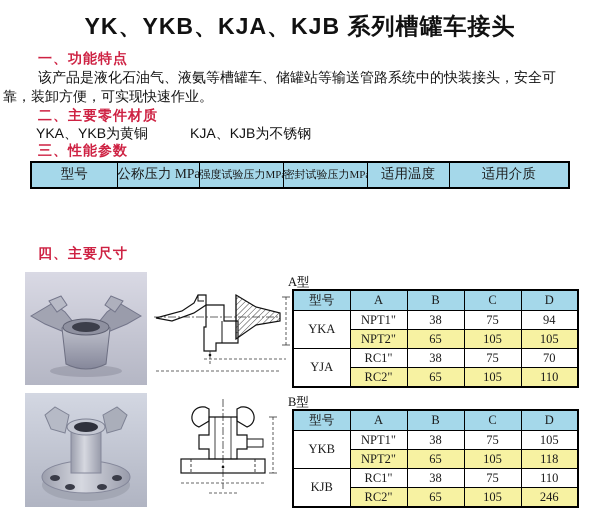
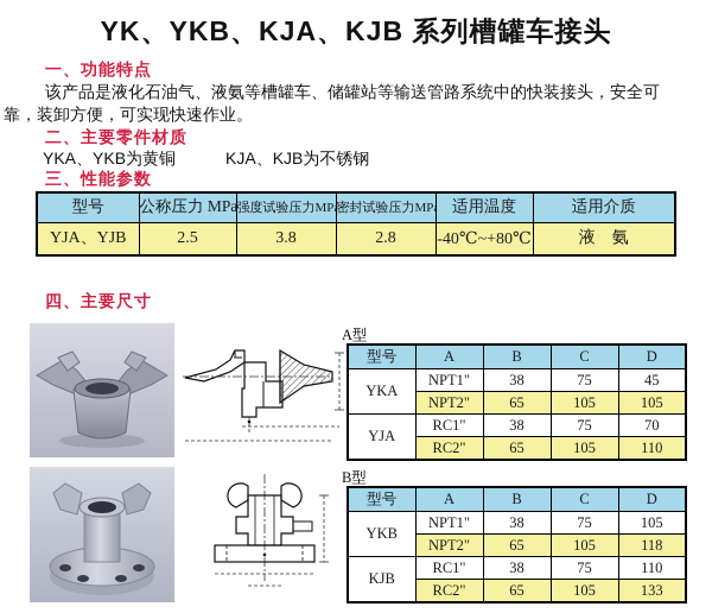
  YK、YKB、KJA、KJB 系列槽罐车接头
  一、功能特点
  该产品是液化石油气、液氨等槽罐车、储罐站等输送管路系统中的快装接头，安全可靠，装卸方便，可实现快速作业。
  二、主要零件材质
  YKA、YKB为黄铜 KJA、KJB为不锈钢
  三、性能参数
  型号	公称压力 MPa	强度试验压力MP	密封试验压力MP	适用温度	适用介质
+ YJA、YJB	2.5	3.8	2.8	-40℃~+80℃	液 氨
  四、主要尺寸
  A型
  型号	A	B	C	D
- YKA	NPT1"	38	75	94
+ YKA	NPT1"	38	75	45
  NPT2"	65	105	105
  YJA	RC1"	38	75	70
  RC2"	65	105	110
  B型
  型号	A	B	C	D
  YKB	NPT1"	38	75	105
  NPT2"	65	105	118
  KJB	RC1"	38	75	110
- RC2"	65	105	246
+ RC2"	65	105	133
